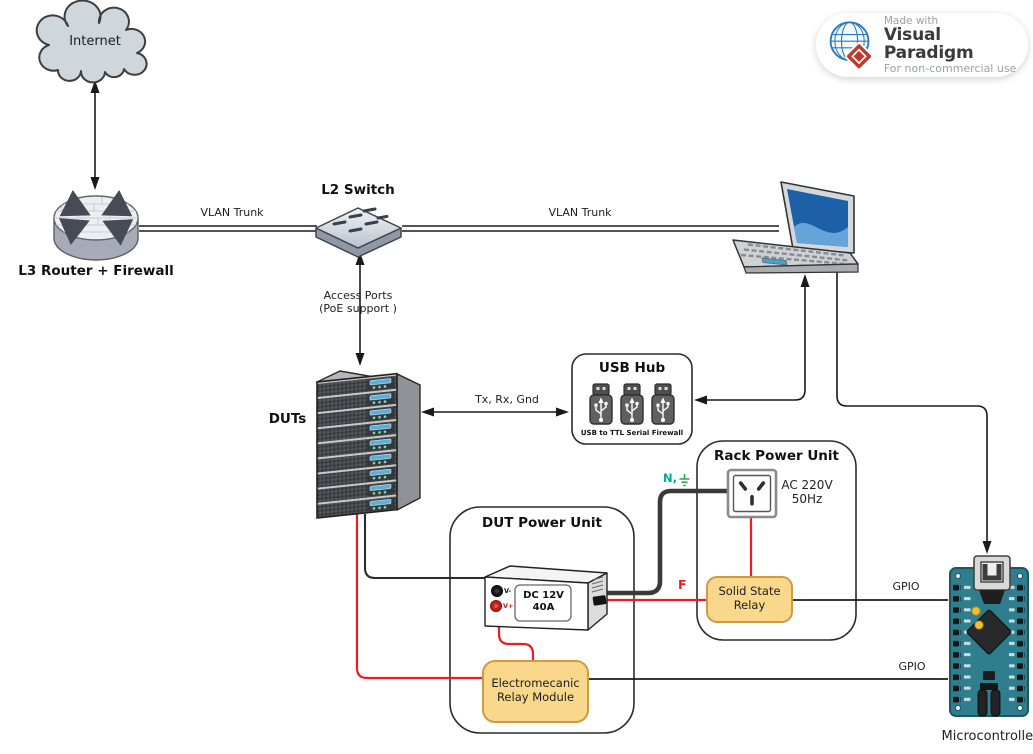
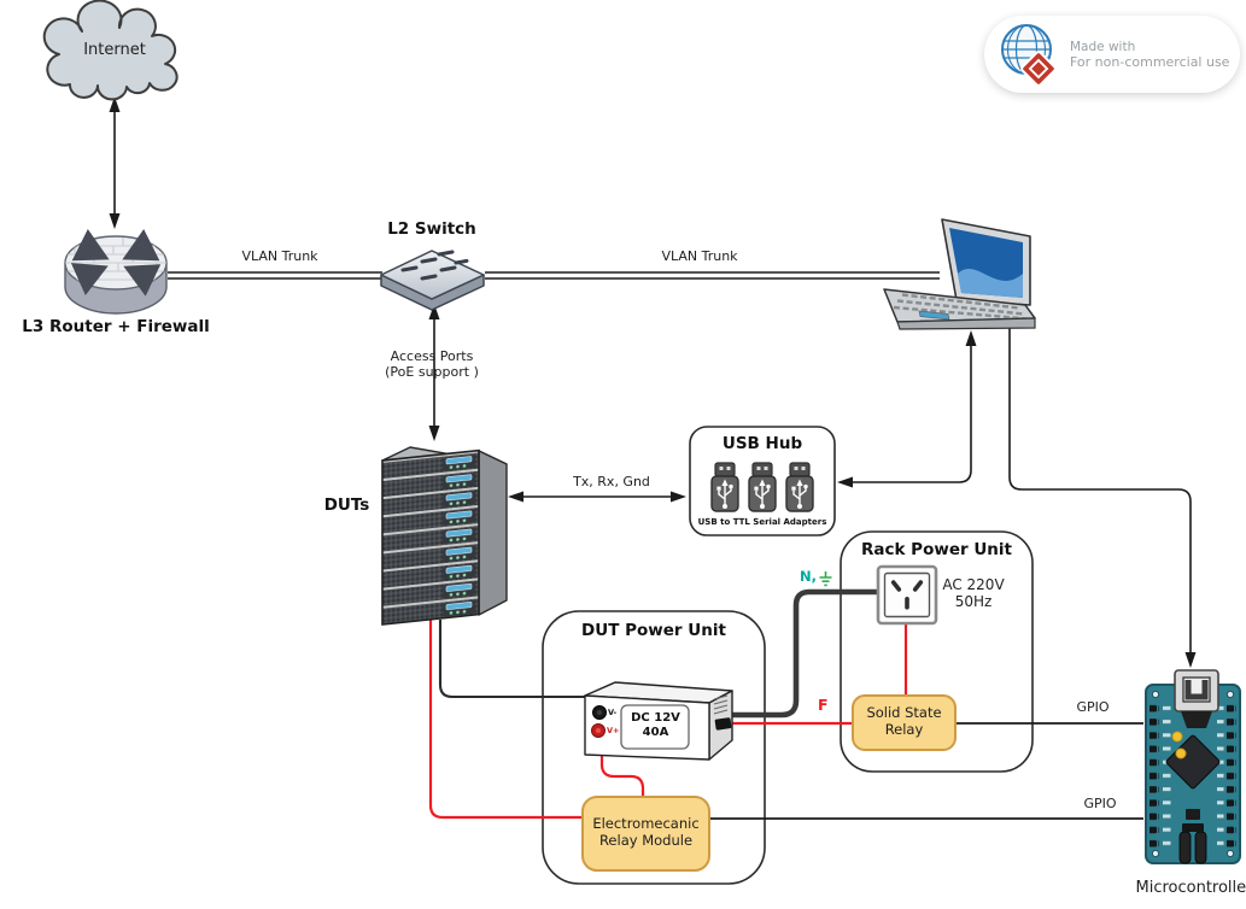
  Internet
  L3 Router + Firewall
  L2 Switch
  DUTs
  USB Hub
- USB to TTL Serial Firewall
+ USB to TTL Serial Adapters
  Rack Power Unit
  AC 220V
  50Hz
  Solid State
  Relay
  DUT Power Unit
  DC 12V
  40A
  V-
  V+
  Electromecanic
  Relay Module
  Microcontrolle
  VLAN Trunk
  VLAN Trunk
  Access Ports
  (PoE support )
  Tx, Rx, Gnd
  N,
  F
  GPIO
  GPIO
  Made with
- Visual Paradigm
  For non-commercial use
